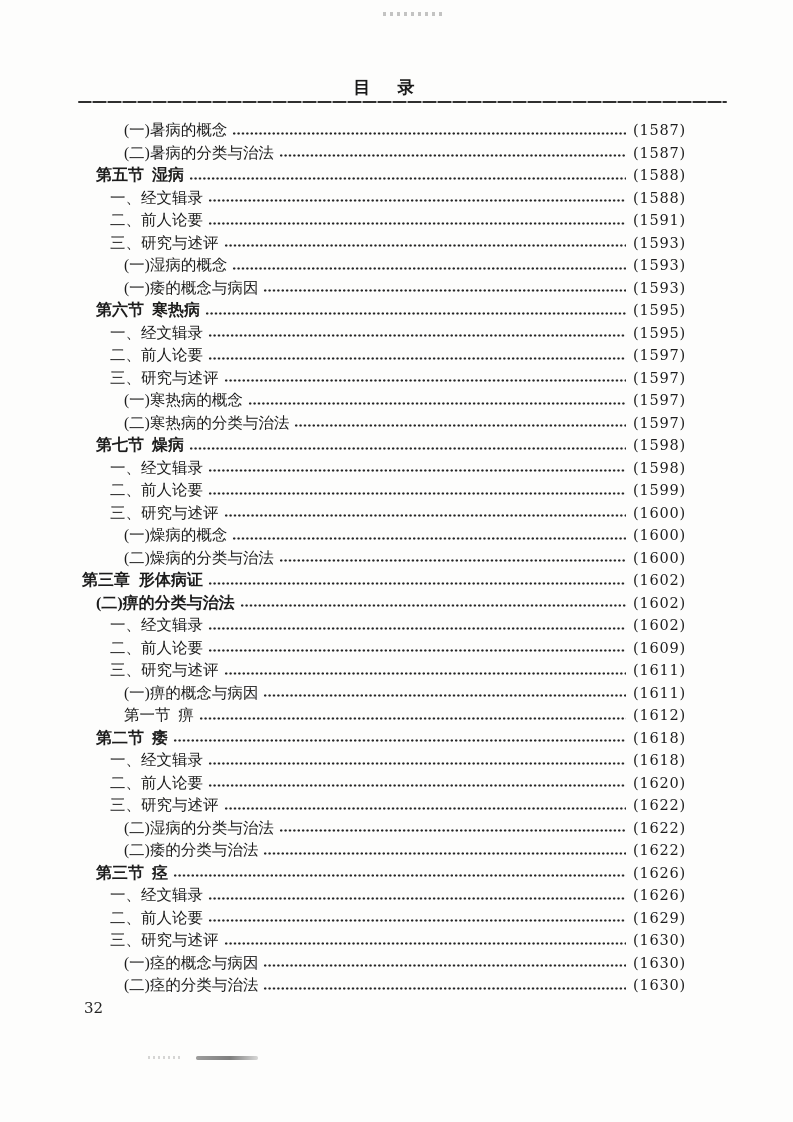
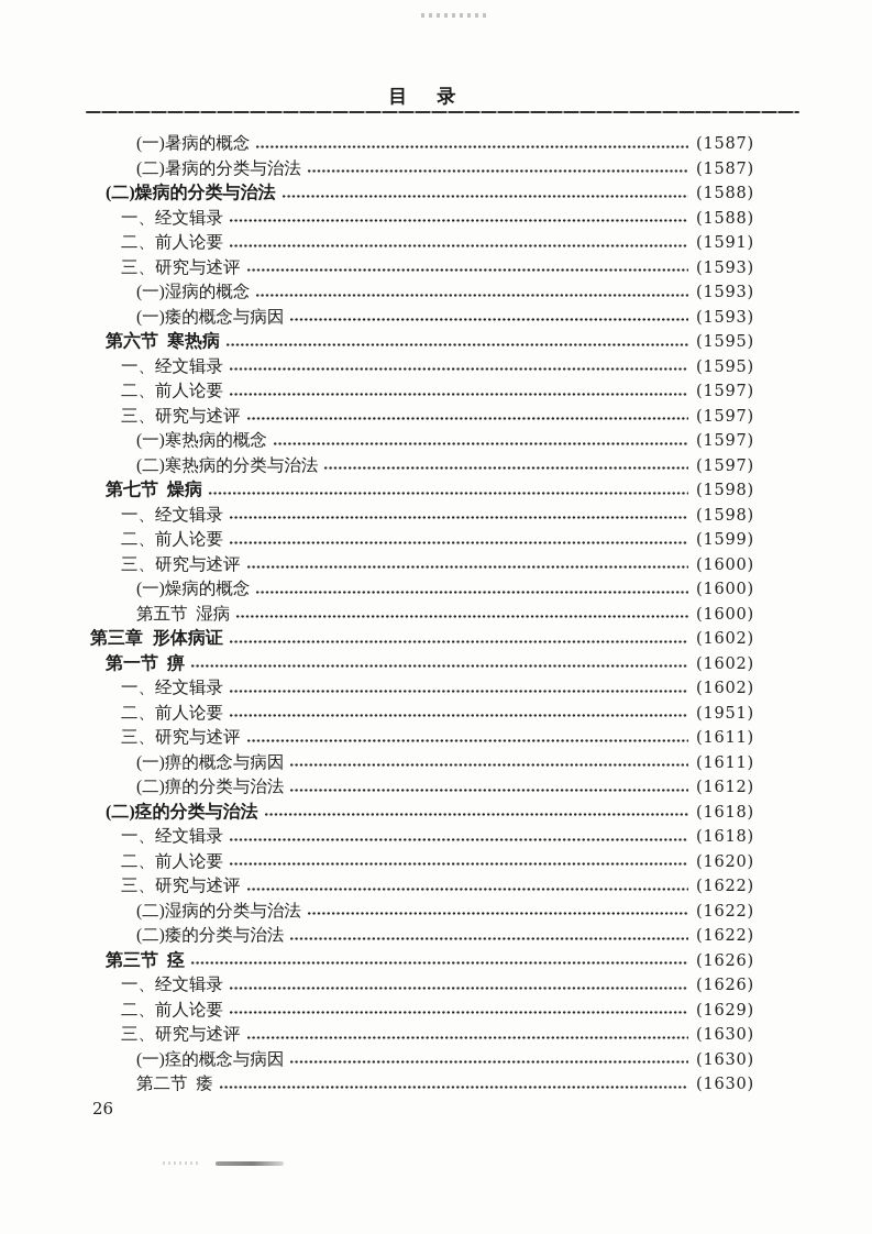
  目 录
  (一)暑病的概念
  (1587)
  (二)暑病的分类与治法
  (1587)
- 第五节 湿病
+ (二)燥病的分类与治法
  (1588)
  一、经文辑录
  (1588)
  二、前人论要
  (1591)
  三、研究与述评
  (1593)
  (一)湿病的概念
  (1593)
  (一)痿的概念与病因
  (1593)
  第六节 寒热病
  (1595)
  一、经文辑录
  (1595)
  二、前人论要
  (1597)
  三、研究与述评
  (1597)
  (一)寒热病的概念
  (1597)
  (二)寒热病的分类与治法
  (1597)
  第七节 燥病
  (1598)
  一、经文辑录
  (1598)
  二、前人论要
  (1599)
  三、研究与述评
  (1600)
  (一)燥病的概念
  (1600)
- (二)燥病的分类与治法
+ 第五节 湿病
  (1600)
  第三章 形体病证
  (1602)
- (二)痹的分类与治法
+ 第一节 痹
  (1602)
  一、经文辑录
  (1602)
  二、前人论要
- (1609)
+ (1951)
  三、研究与述评
  (1611)
  (一)痹的概念与病因
  (1611)
- 第一节 痹
+ (二)痹的分类与治法
  (1612)
- 第二节 痿
+ (二)痉的分类与治法
  (1618)
  一、经文辑录
  (1618)
  二、前人论要
  (1620)
  三、研究与述评
  (1622)
  (二)湿病的分类与治法
  (1622)
  (二)痿的分类与治法
  (1622)
  第三节 痉
  (1626)
  一、经文辑录
  (1626)
  二、前人论要
  (1629)
  三、研究与述评
  (1630)
  (一)痉的概念与病因
  (1630)
- (二)痉的分类与治法
+ 第二节 痿
  (1630)
- 32
+ 26
